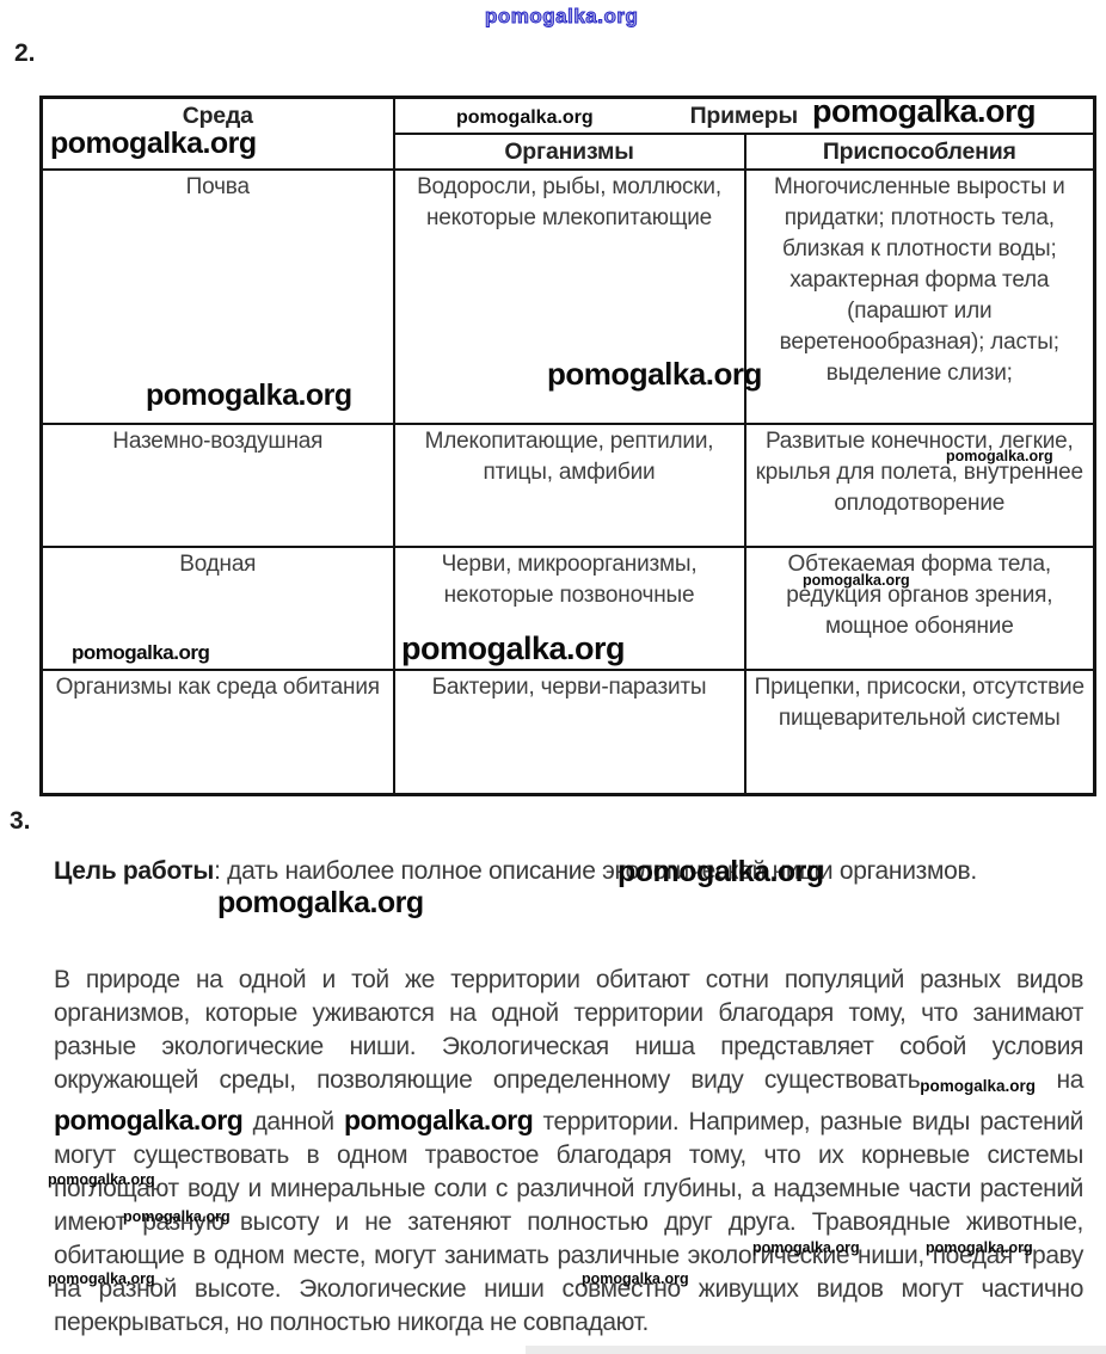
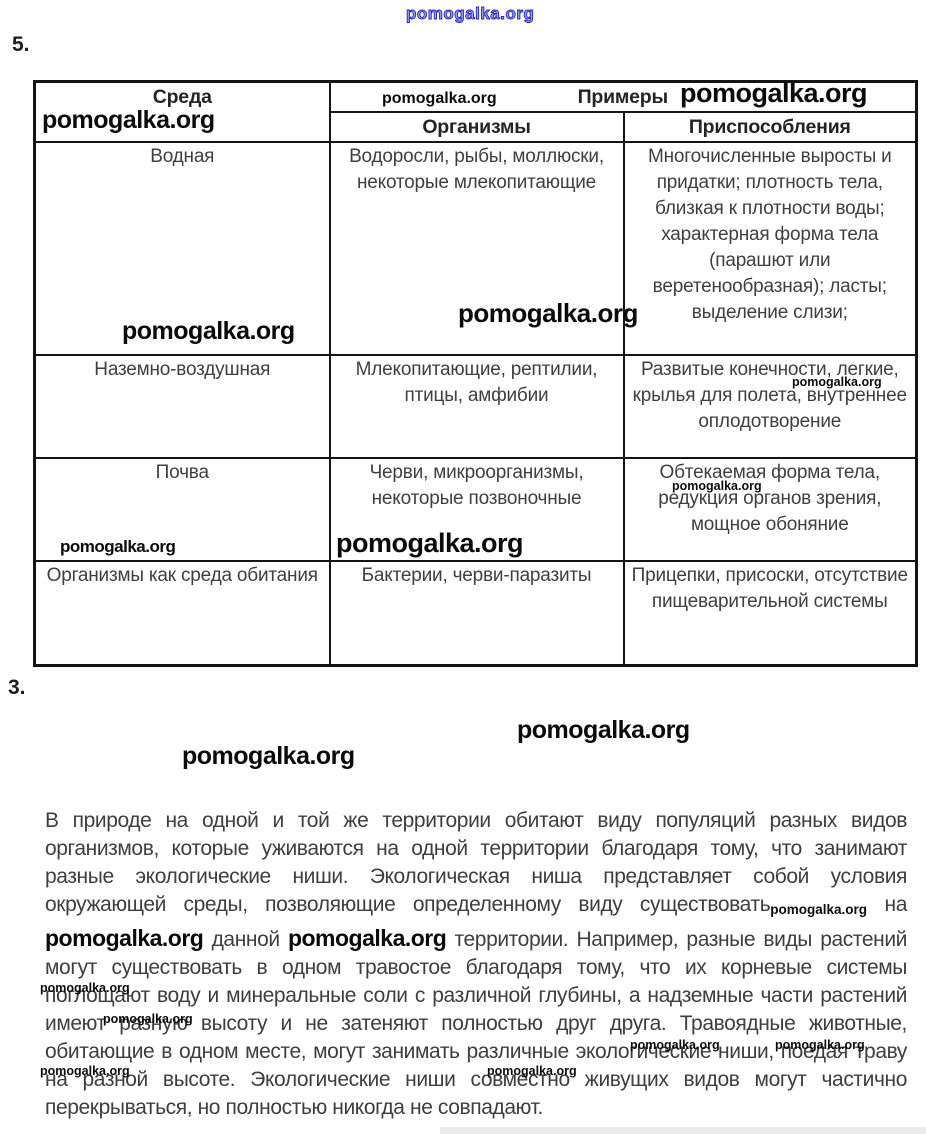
  pomogalka.org
- 2.
+ 5.
  Среда	Примеры
  Организмы	Приспособления
- Почва	Водоросли, рыбы, моллюски, некоторые млекопитающие	Многочисленные выросты и придатки; плотность тела, близкая к плотности воды; характерная форма тела (парашют или веретенообразная); ласты; выделение слизи;
+ Водная	Водоросли, рыбы, моллюски, некоторые млекопитающие	Многочисленные выросты и придатки; плотность тела, близкая к плотности воды; характерная форма тела (парашют или веретенообразная); ласты; выделение слизи;
  Наземно-воздушная	Млекопитающие, рептилии, птицы, амфибии	Развитые конечности, легкие, крылья для полета, внутреннее оплодотворение
- Водная	Черви, микроорганизмы, некоторые позвоночные	Обтекаемая форма тела, редукция органов зрения, мощное обоняние
+ Почва	Черви, микроорганизмы, некоторые позвоночные	Обтекаемая форма тела, редукция органов зрения, мощное обоняние
  Организмы как среда обитания	Бактерии, черви-паразиты	Прицепки, присоски, отсутствие пищеварительной системы
  pomogalka.org
  pomogalka.org
  pomogalka.org
  pomogalka.org
  pomogalka.org
  pomogalka.org
  pomogalka.org
  pomogalka.org
  pomogalka.org
  3.
- Цель работы: дать наиболее полное описание экологической ниши организмов.
  pomogalka.org
  pomogalka.org
- В природе на одной и той же территории обитают сотни популяций разных видов организмов, которые уживаются на одной территории благодаря тому, что занимают разные экологические ниши. Экологическая ниша представляет собой условия окружающей среды, позволяющие определенному виду существоватьpomogalka.org на pomogalka.org данной pomogalka.org территории. Например, разные виды растений могут существовать в одном травостое благодаря тому, что их корневые системы поглощают воду и минеральные соли с различной глубины, а надземные части растений имеют разную высоту и не затеняют полностью друг друга. Травоядные животные, обитающие в одном месте, могут занимать различные экологические ниши, поедая траву на разной высоте. Экологические ниши совместно живущих видов могут частично перекрываться, но полностью никогда не совпадают.
+ В природе на одной и той же территории обитают виду популяций разных видов организмов, которые уживаются на одной территории благодаря тому, что занимают разные экологические ниши. Экологическая ниша представляет собой условия окружающей среды, позволяющие определенному виду существоватьpomogalka.org на pomogalka.org данной pomogalka.org территории. Например, разные виды растений могут существовать в одном травостое благодаря тому, что их корневые системы поглощают воду и минеральные соли с различной глубины, а надземные части растений имеют разную высоту и не затеняют полностью друг друга. Травоядные животные, обитающие в одном месте, могут занимать различные экологические ниши, поедая траву на разной высоте. Экологические ниши совместно живущих видов могут частично перекрываться, но полностью никогда не совпадают.
  pomogalka.org
  pomogalka.org
  pomogalka.org
  pomogalka.org
  pomogalka.org
  pomogalka.org
